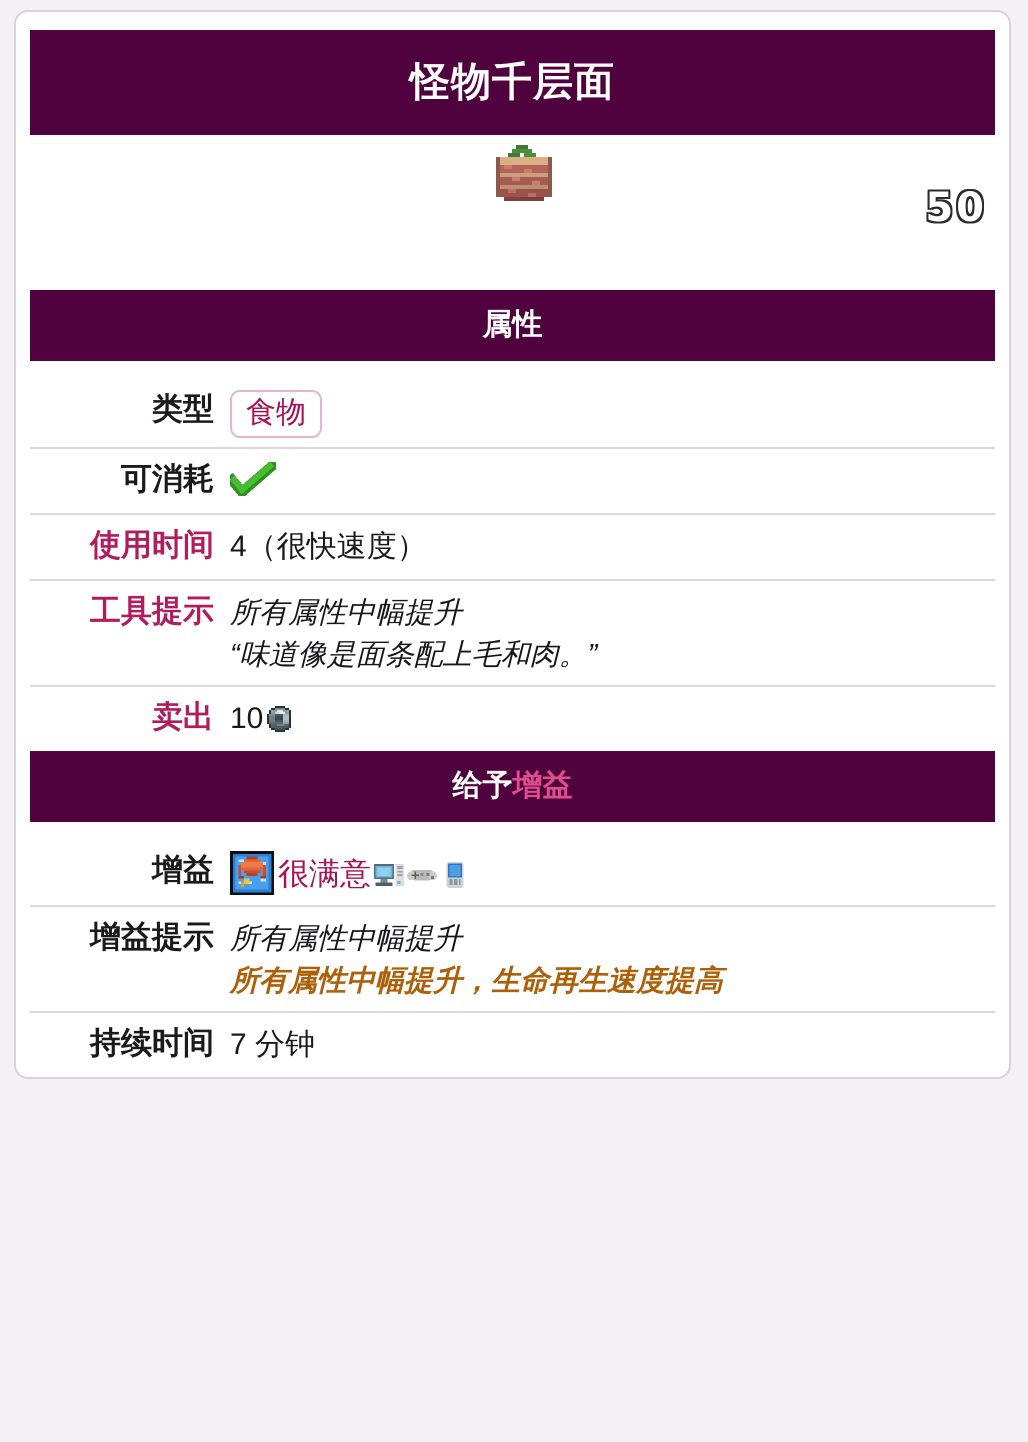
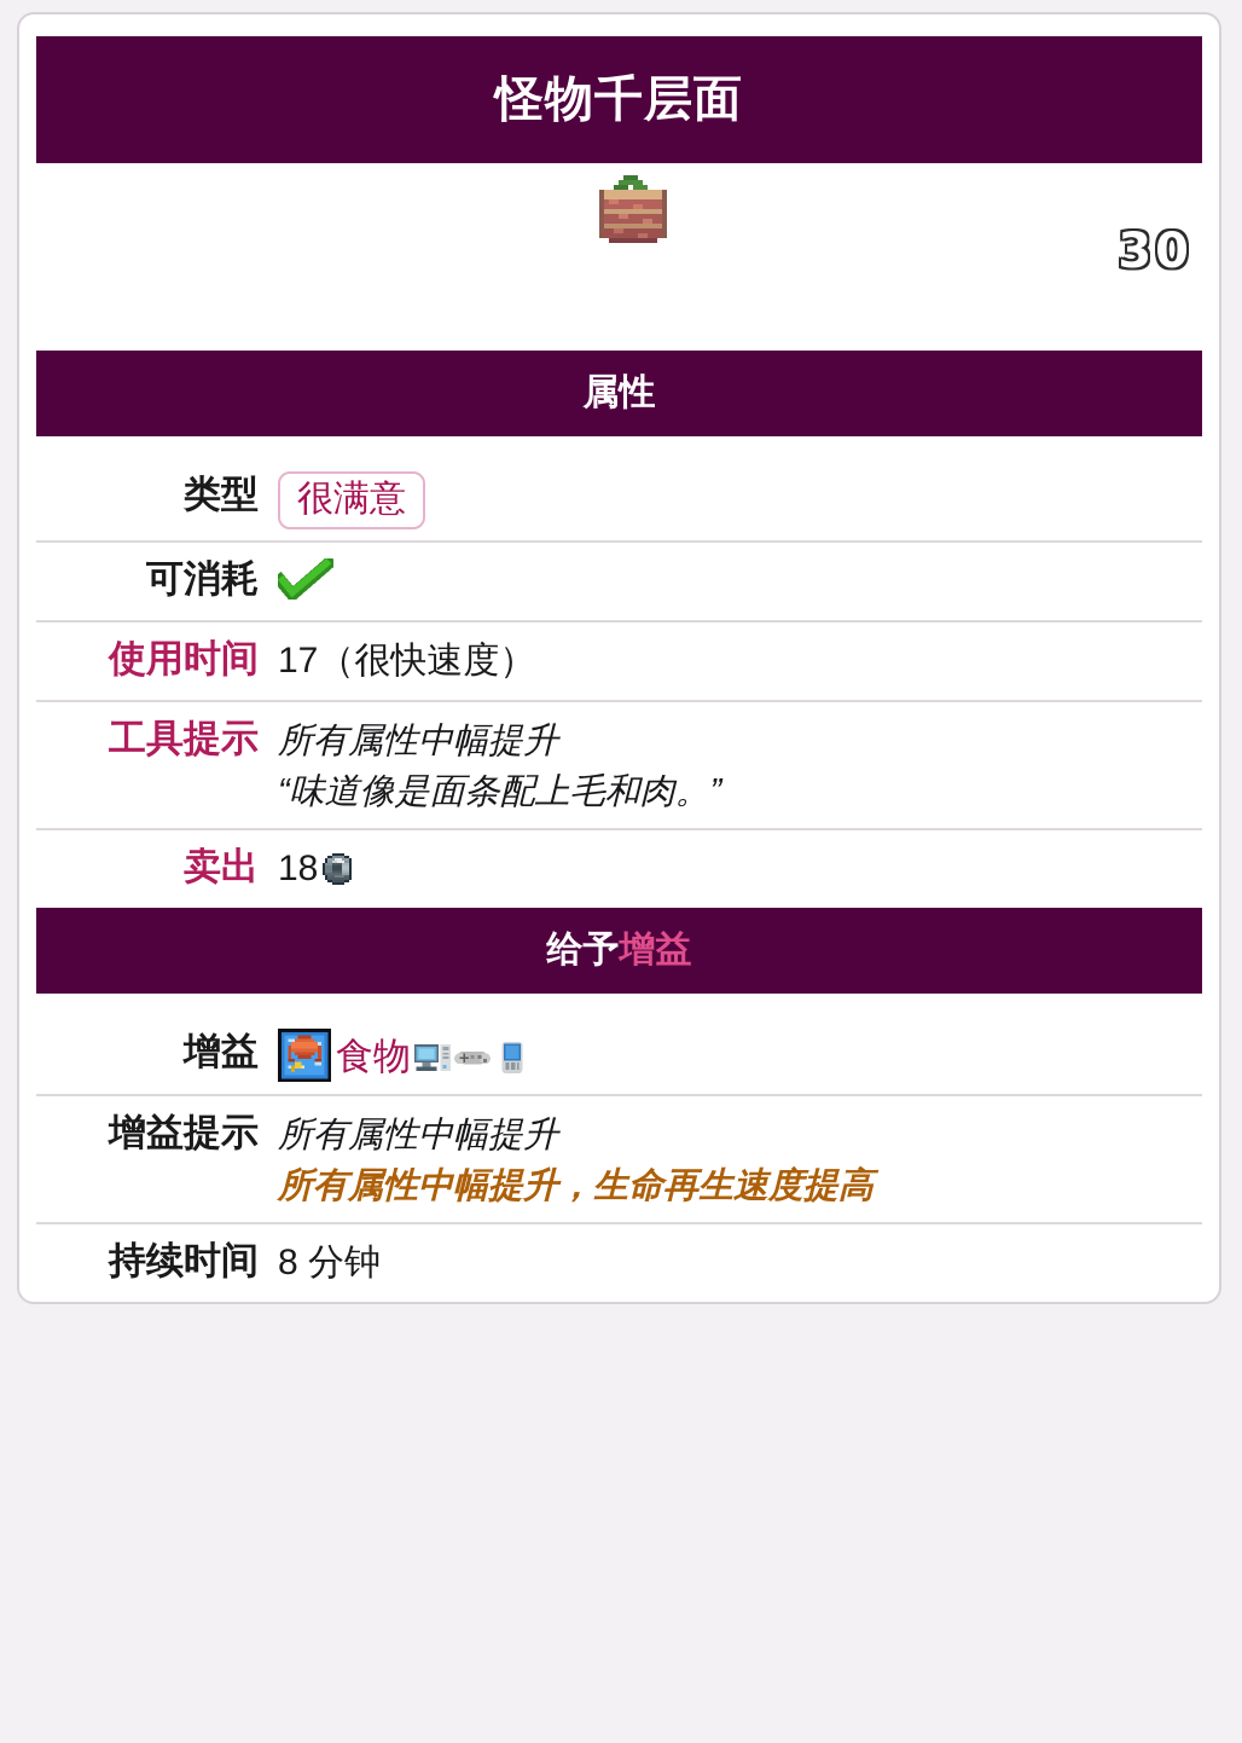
  怪物千层面
- 50
+ 30
  属性
  类型
- 食物
+ 很满意
  可消耗
  使用时间
- 4（很快速度）
+ 17（很快速度）
  工具提示
  所有属性中幅提升
  “味道像是面条配上毛和肉。”
  卖出
- 10
+ 18
  给予增益
  增益
- 很满意
+ 食物
  增益提示
  所有属性中幅提升
  所有属性中幅提升，生命再生速度提高
  持续时间
- 7 分钟
+ 8 分钟
